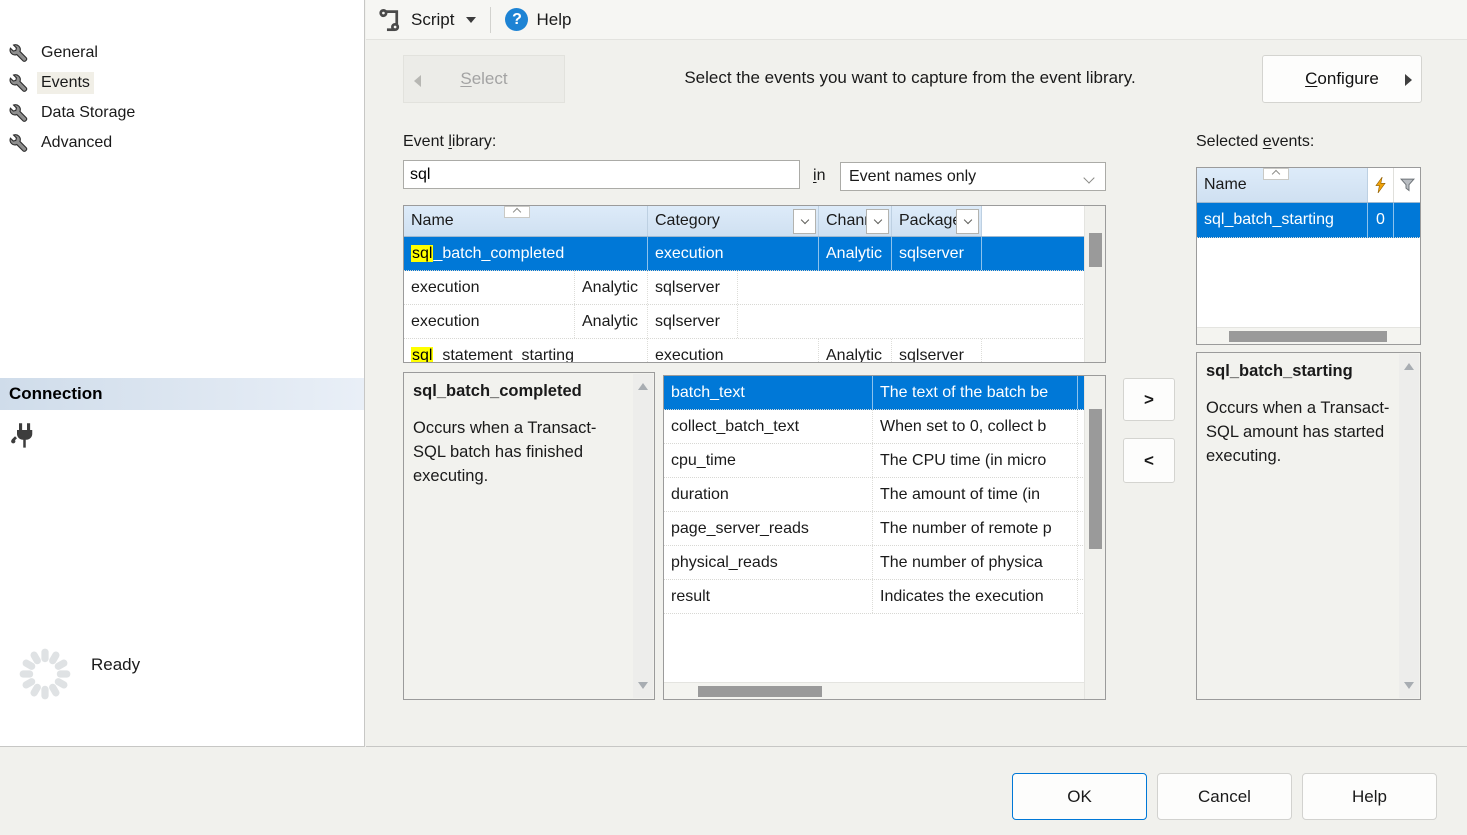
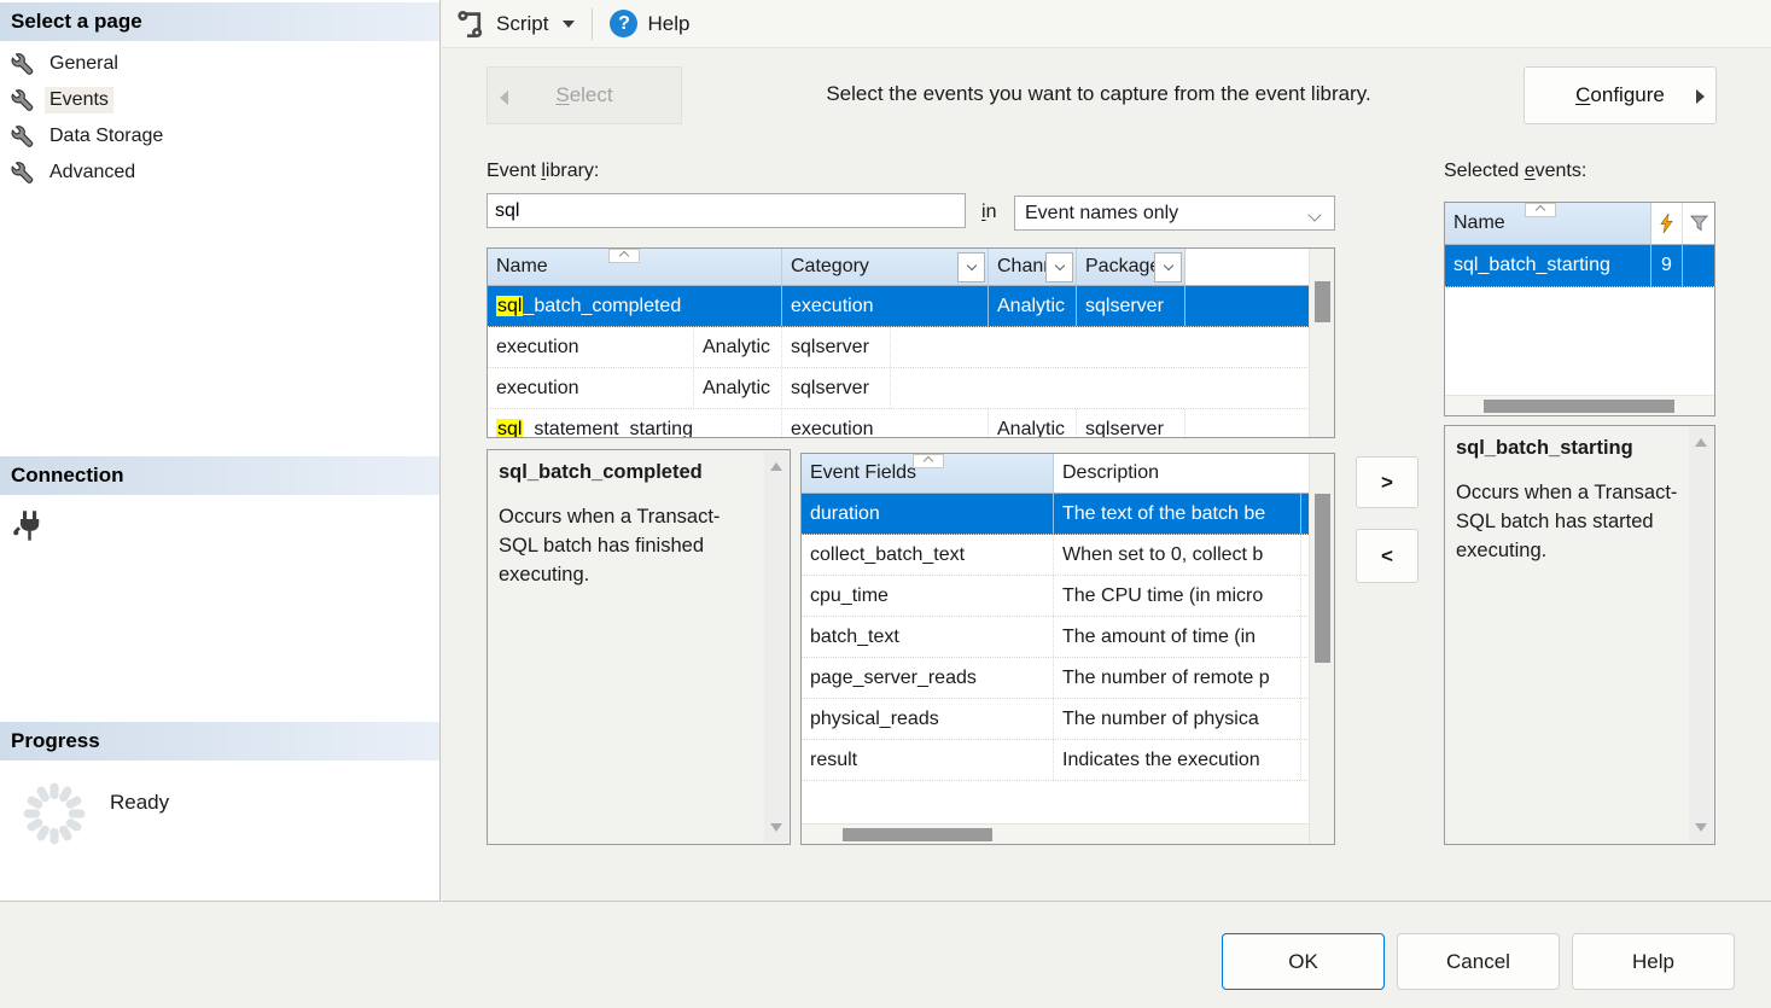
+ Select a page
  General
  Events
  Data Storage
  Advanced
  Connection
+ Progress
  Ready
  Script
  ?
  Help
  Select
  Select the events you want to capture from the event library.
  Configure
  Event library:
  sql
  in
  Event names only
  Selected events:
  Name
  Category
  Packag
  sql_batch_completed
  execution
  Analytic
  sqlserver
  execution
  Analytic
  sqlserver
  execution
  Analytic
  sqlserver
  sql_statement_starting
  execution
  Analytic
  sqlserver
  sql_batch_completed
  Occurs when a Transact-SQL batch has finished executing.
+ Event Fields
+ Description
- batch_text
+ duration
  The text of the batch be
  collect_batch_text
  When set to 0, collect b
  cpu_time
  The CPU time (in micro
- duration
+ batch_text
  The amount of time (in
  page_server_reads
  The number of remote p
  physical_reads
  The number of physica
  result
  Indicates the execution
  >
  <
  Name
  sql_batch_starting
- 0
+ 9
  sql_batch_starting
- Occurs when a Transact-SQL amount has started executing.
+ Occurs when a Transact-SQL batch has started executing.
  OK
  Cancel
  Help
